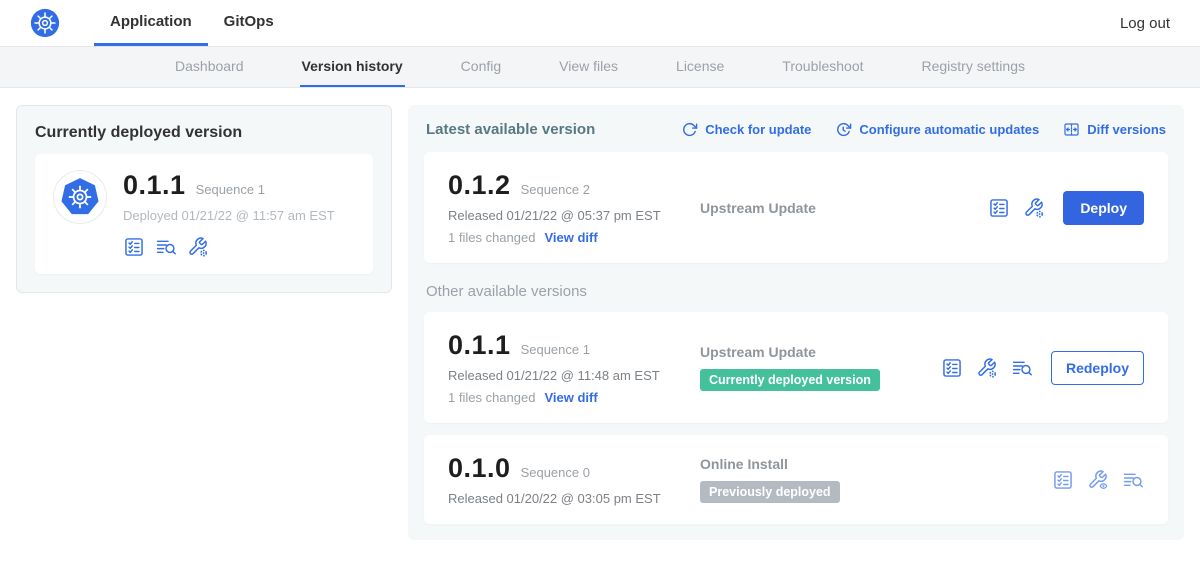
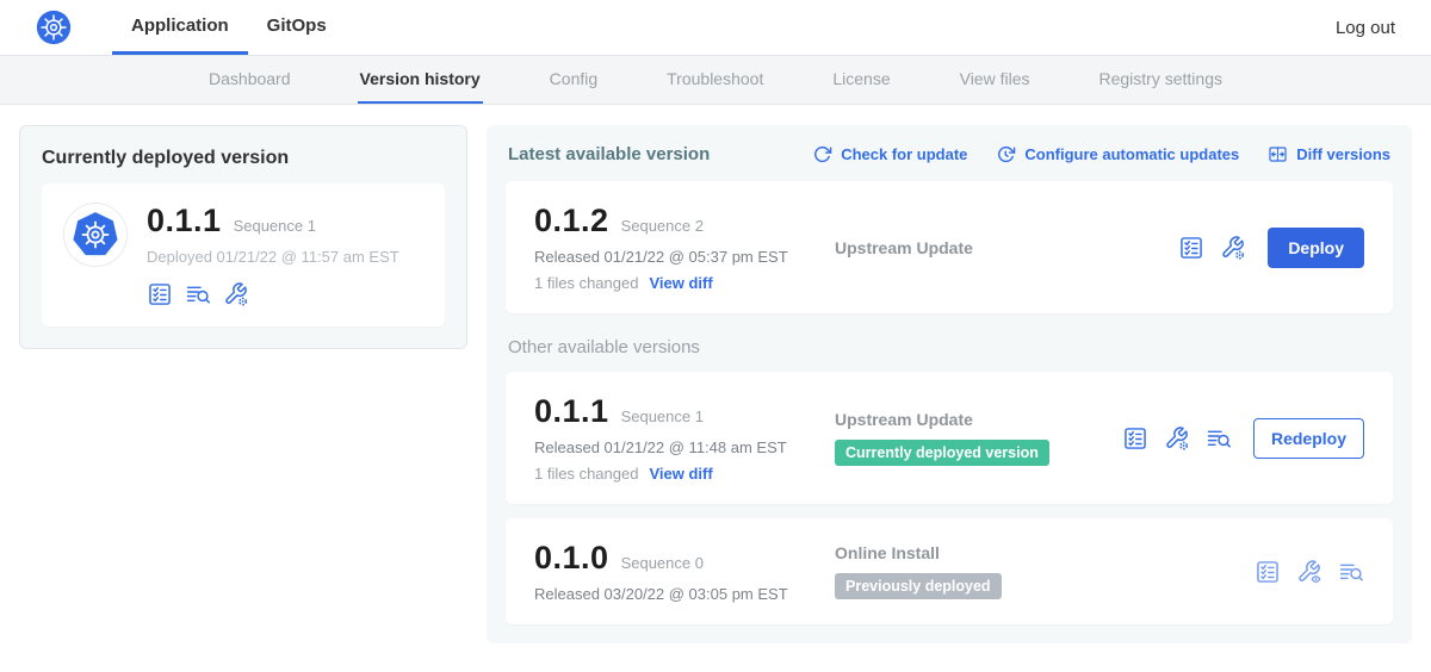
  Application
  GitOps
  Log out
  Dashboard
  Version history
  Config
- View files
+ Troubleshoot
  License
- Troubleshoot
+ View files
  Registry settings
  Currently deployed version
  0.1.1
  Sequence 1
  Deployed 01/21/22 @ 11:57 am EST
  Latest available version
  Check for update
  Configure automatic updates
  Diff versions
  0.1.2
  Sequence 2
  Released 01/21/22 @ 05:37 pm EST
  1 files changed
  View diff
  Upstream Update
  Deploy
  Other available versions
  0.1.1
  Sequence 1
  Released 01/21/22 @ 11:48 am EST
  1 files changed
  View diff
  Upstream Update
  Currently deployed version
  Redeploy
  0.1.0
  Sequence 0
- Released 01/20/22 @ 03:05 pm EST
+ Released 03/20/22 @ 03:05 pm EST
  Online Install
  Previously deployed
